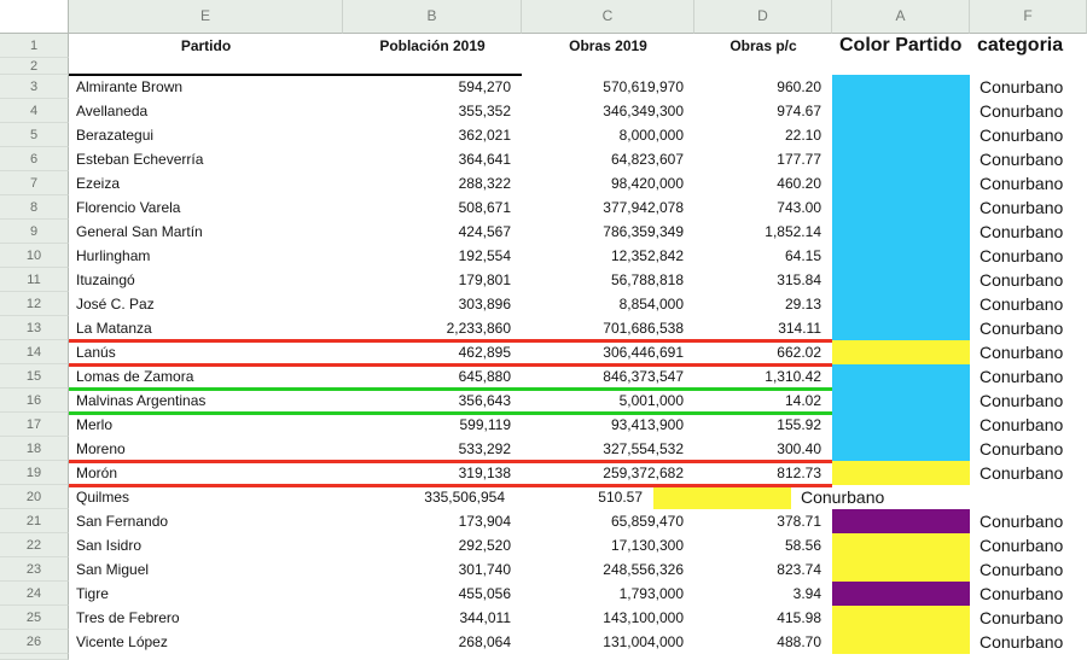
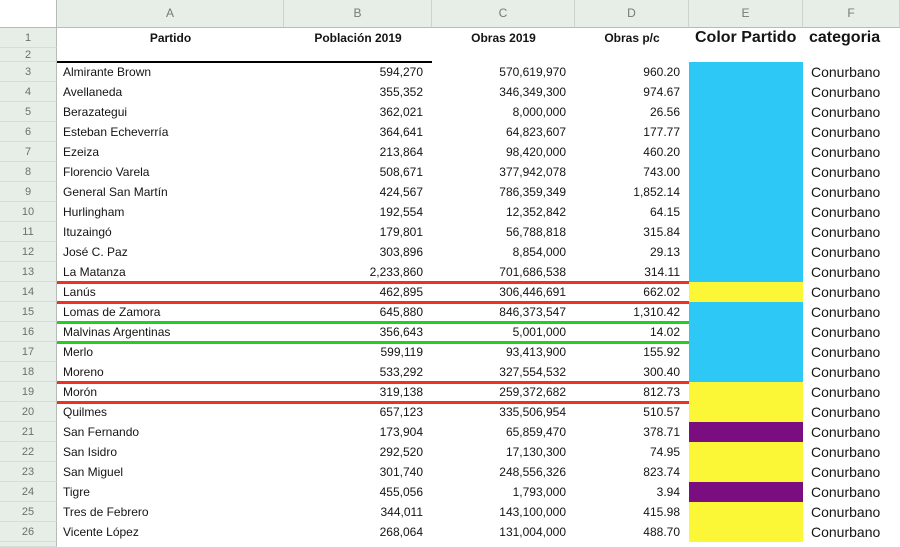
- E
+ A
  B
  C
  D
- A
+ E
  F
  1
  Partido
  Población 2019
  Obras 2019
  Obras p/c
  Color Partido
  categoria
  2
  3
  Almirante Brown
  594,270
  570,619,970
  960.20
  Conurbano
  4
  Avellaneda
  355,352
  346,349,300
  974.67
  Conurbano
  5
  Berazategui
  362,021
  8,000,000
- 22.10
+ 26.56
  Conurbano
  6
  Esteban Echeverría
  364,641
  64,823,607
  177.77
  Conurbano
  7
  Ezeiza
- 288,322
+ 213,864
  98,420,000
  460.20
  Conurbano
  8
  Florencio Varela
  508,671
  377,942,078
  743.00
  Conurbano
  9
  General San Martín
  424,567
  786,359,349
  1,852.14
  Conurbano
  10
  Hurlingham
  192,554
  12,352,842
  64.15
  Conurbano
  11
  Ituzaingó
  179,801
  56,788,818
  315.84
  Conurbano
  12
  José C. Paz
  303,896
  8,854,000
  29.13
  Conurbano
  13
  La Matanza
  2,233,860
  701,686,538
  314.11
  Conurbano
  14
  Lanús
  462,895
  306,446,691
  662.02
  Conurbano
  15
  Lomas de Zamora
  645,880
  846,373,547
  1,310.42
  Conurbano
  16
  Malvinas Argentinas
  356,643
  5,001,000
  14.02
  Conurbano
  17
  Merlo
  599,119
  93,413,900
  155.92
  Conurbano
  18
  Moreno
  533,292
  327,554,532
  300.40
  Conurbano
  19
  Morón
  319,138
  259,372,682
  812.73
  Conurbano
  20
  Quilmes
+ 657,123
  335,506,954
  510.57
  Conurbano
  21
  San Fernando
  173,904
  65,859,470
  378.71
  Conurbano
  22
  San Isidro
  292,520
  17,130,300
- 58.56
+ 74.95
  Conurbano
  23
  San Miguel
  301,740
  248,556,326
  823.74
  Conurbano
  24
  Tigre
  455,056
  1,793,000
  3.94
  Conurbano
  25
  Tres de Febrero
  344,011
  143,100,000
  415.98
  Conurbano
  26
  Vicente López
  268,064
  131,004,000
  488.70
  Conurbano
